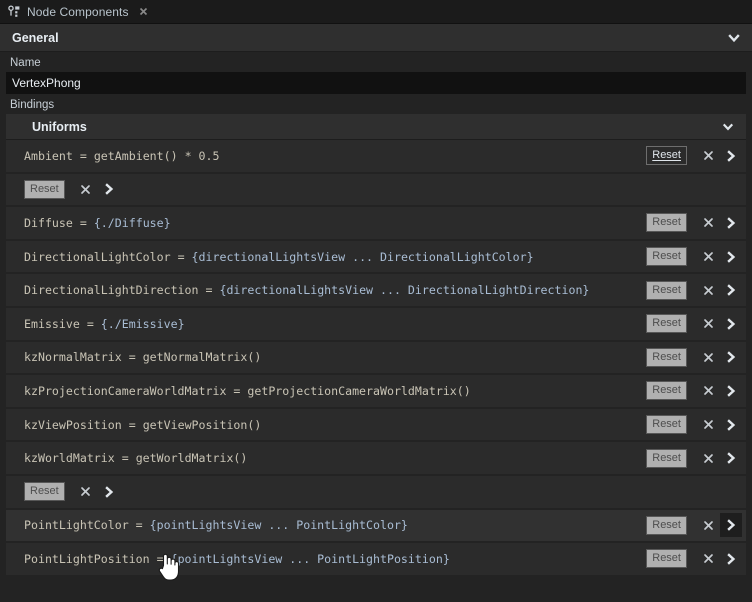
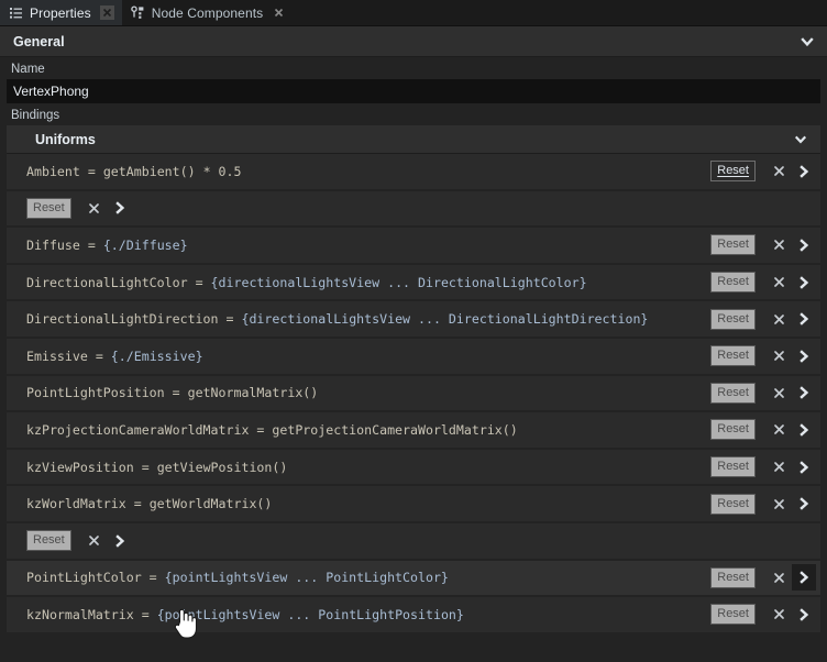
+ Properties
  Node Components
  General
  Name
  VertexPhong
  Bindings
  Uniforms
  Ambient = getAmbient() * 0.5
  Reset
  Reset
  Diffuse = {./Diffuse}
  Reset
  DirectionalLightColor = {directionalLightsView ... DirectionalLightColor}
  Reset
  DirectionalLightDirection = {directionalLightsView ... DirectionalLightDirection}
  Reset
  Emissive = {./Emissive}
  Reset
- kzNormalMatrix = getNormalMatrix()
+ PointLightPosition = getNormalMatrix()
  Reset
  kzProjectionCameraWorldMatrix = getProjectionCameraWorldMatrix()
  Reset
  kzViewPosition = getViewPosition()
  Reset
  kzWorldMatrix = getWorldMatrix()
  Reset
  Reset
  PointLightColor = {pointLightsView ... PointLightColor}
  Reset
- PointLightPosition = pointLightsView ... PointLightPosition}
+ kzNormalMatrix = {potLightsView ... PointLightPosition}
  Reset
